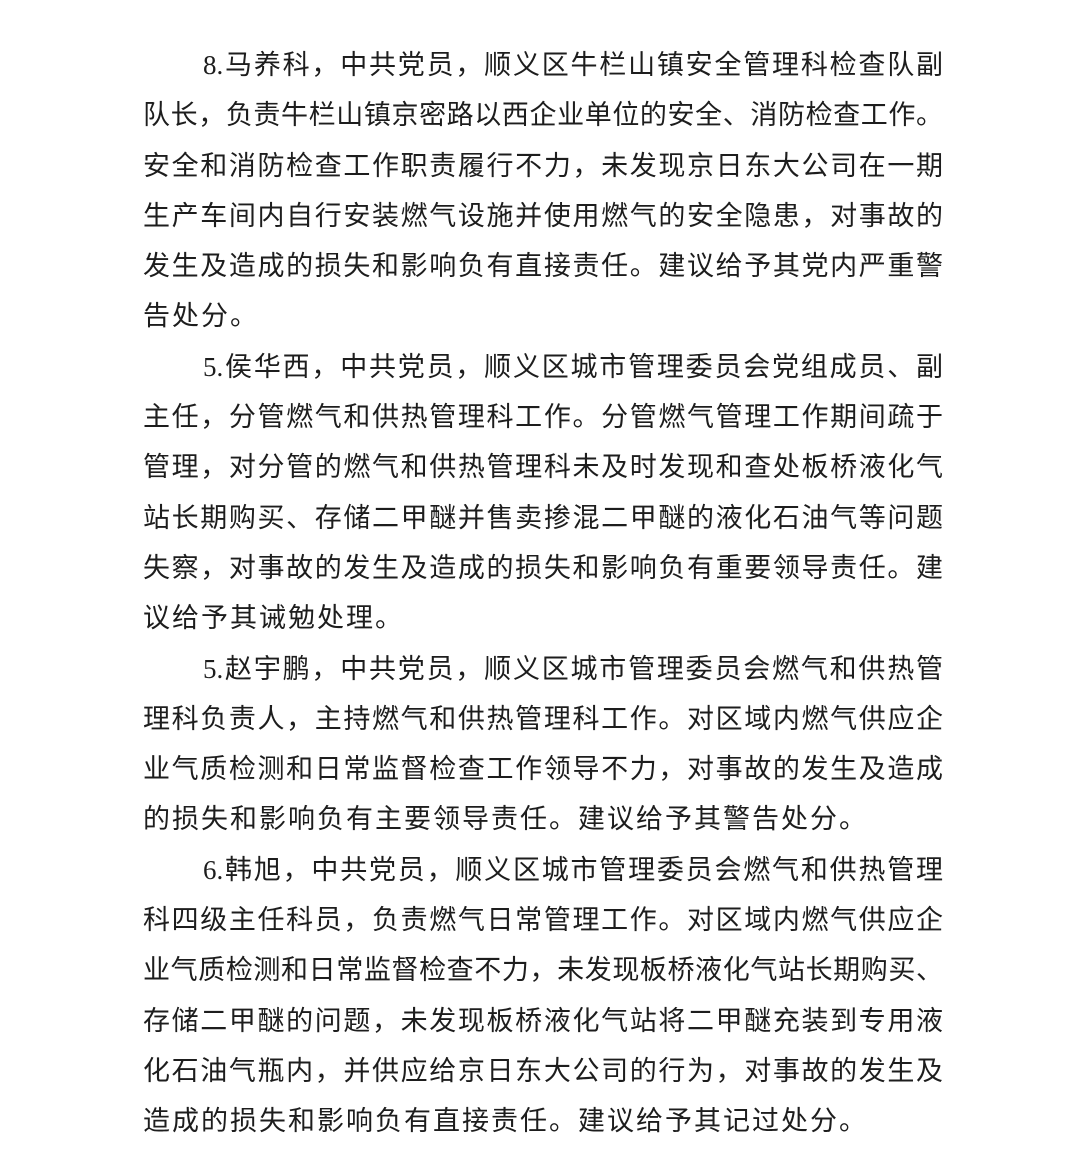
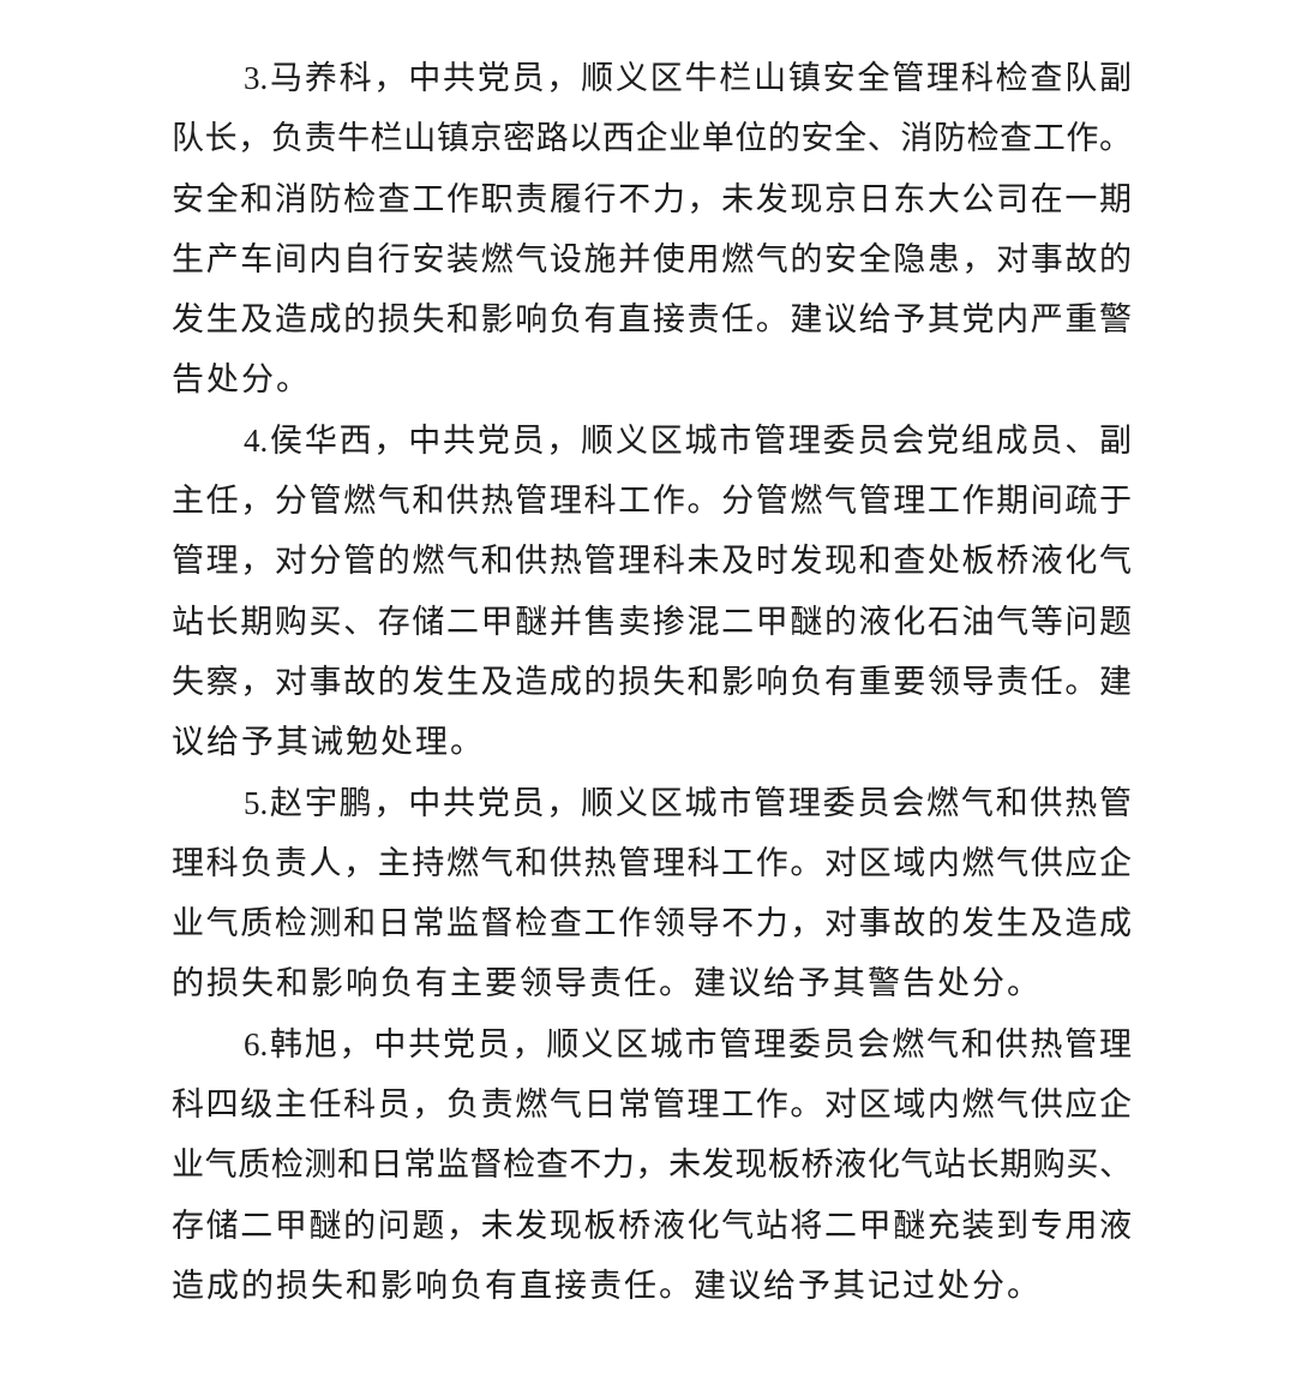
- 8.马养科，中共党员，顺义区牛栏山镇安全管理科检查队副
+ 3.马养科，中共党员，顺义区牛栏山镇安全管理科检查队副
  队长，负责牛栏山镇京密路以西企业单位的安全、消防检查工作。
  安全和消防检查工作职责履行不力，未发现京日东大公司在一期
  生产车间内自行安装燃气设施并使用燃气的安全隐患，对事故的
  发生及造成的损失和影响负有直接责任。建议给予其党内严重警
  告处分。
- 5.侯华西，中共党员，顺义区城市管理委员会党组成员、副
+ 4.侯华西，中共党员，顺义区城市管理委员会党组成员、副
  主任，分管燃气和供热管理科工作。分管燃气管理工作期间疏于
  管理，对分管的燃气和供热管理科未及时发现和查处板桥液化气
  站长期购买、存储二甲醚并售卖掺混二甲醚的液化石油气等问题
  失察，对事故的发生及造成的损失和影响负有重要领导责任。建
  议给予其诫勉处理。
  5.赵宇鹏，中共党员，顺义区城市管理委员会燃气和供热管
  理科负责人，主持燃气和供热管理科工作。对区域内燃气供应企
  业气质检测和日常监督检查工作领导不力，对事故的发生及造成
  的损失和影响负有主要领导责任。建议给予其警告处分。
  6.韩旭，中共党员，顺义区城市管理委员会燃气和供热管理
  科四级主任科员，负责燃气日常管理工作。对区域内燃气供应企
  业气质检测和日常监督检查不力，未发现板桥液化气站长期购买、
  存储二甲醚的问题，未发现板桥液化气站将二甲醚充装到专用液
- 化石油气瓶内，并供应给京日东大公司的行为，对事故的发生及
  造成的损失和影响负有直接责任。建议给予其记过处分。
